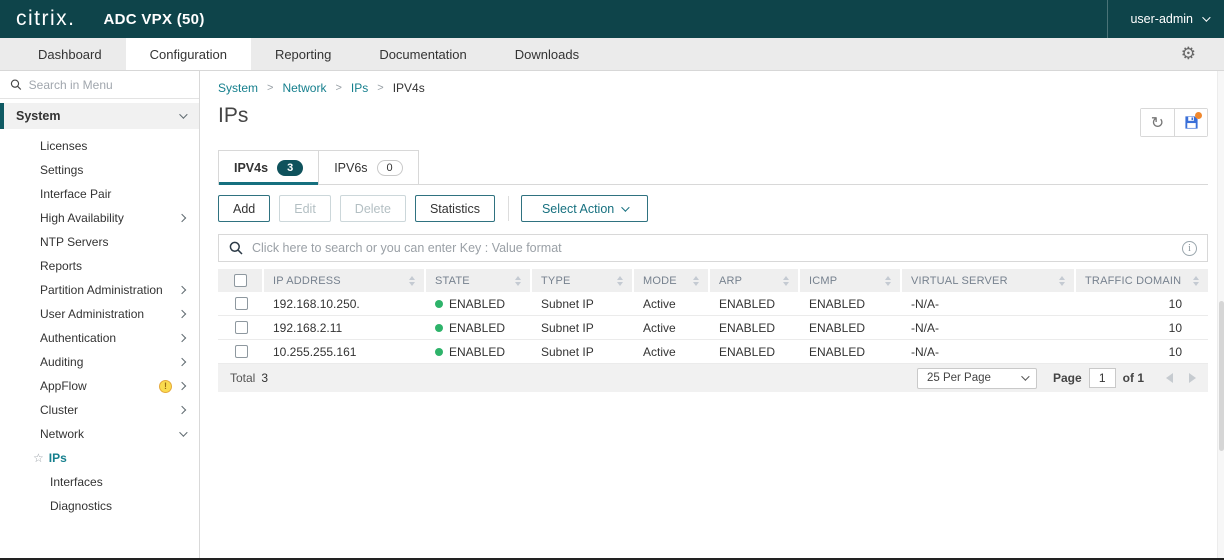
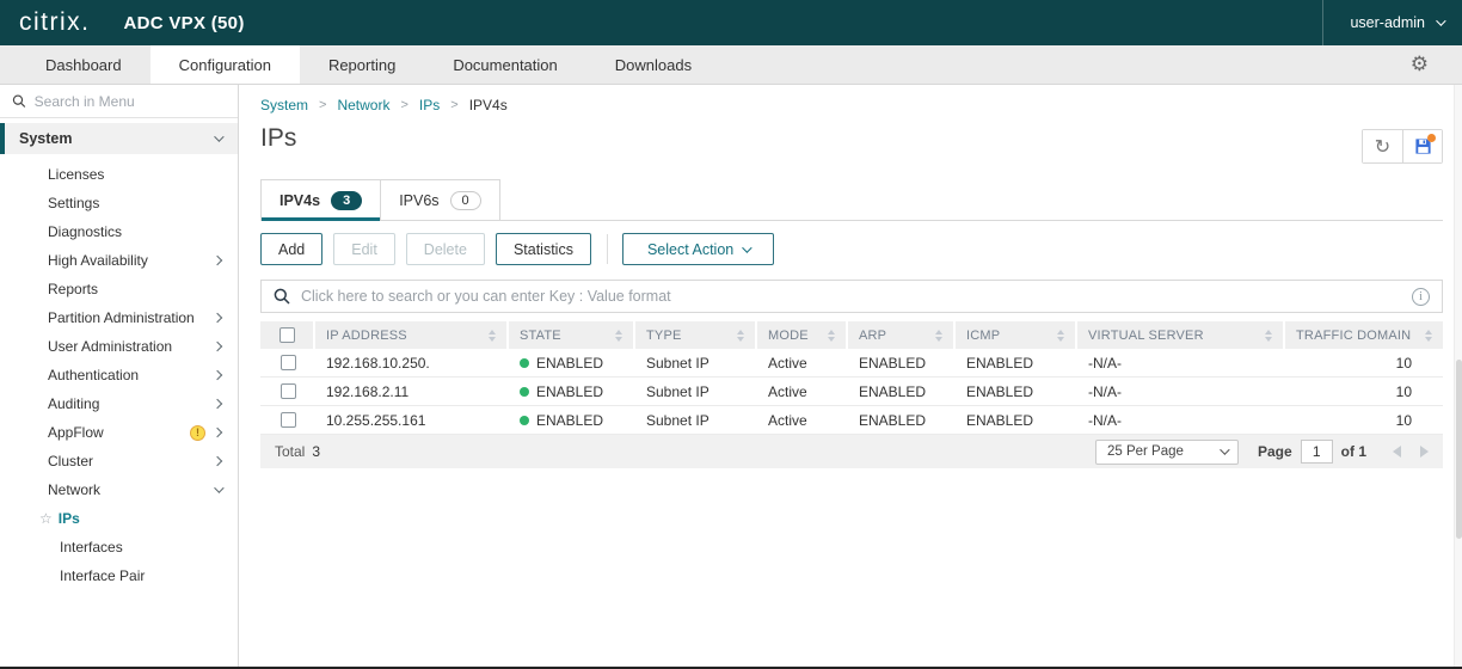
  citrix.
  ADC VPX (50)
  user-admin
  Dashboard
  Configuration
  Reporting
  Documentation
  Downloads
  ⚙
  Search in Menu
  System
  Licenses
  Settings
- Interface Pair
+ Diagnostics
  High Availability
- NTP Servers
  Reports
  Partition Administration
  User Administration
  Authentication
  Auditing
  AppFlow
  !
  Cluster
  Network
  ☆
  IPs
  Interfaces
- Diagnostics
+ Interface Pair
  System
  >
  Network
  >
  IPs
  >
  IPV4s
  IPs
  ↻
  IPV4s
  3
  IPV6s
  0
  Add
  Edit
  Delete
  Statistics
  Select Action
  Click here to search or you can enter Key : Value format
  i
  IP ADDRESS
  STATE
  TYPE
  MODE
  ARP
  ICMP
  VIRTUAL SERVER
  TRAFFIC DOMAIN
  192.168.10.250.
  ENABLED
  Subnet IP
  Active
  ENABLED
  ENABLED
  -N/A-
  10
  192.168.2.11
  ENABLED
  Subnet IP
  Active
  ENABLED
  ENABLED
  -N/A-
  10
  10.255.255.161
  ENABLED
  Subnet IP
  Active
  ENABLED
  ENABLED
  -N/A-
  10
  Total
  3
  25 Per Page
  Page
  1
  of 1
